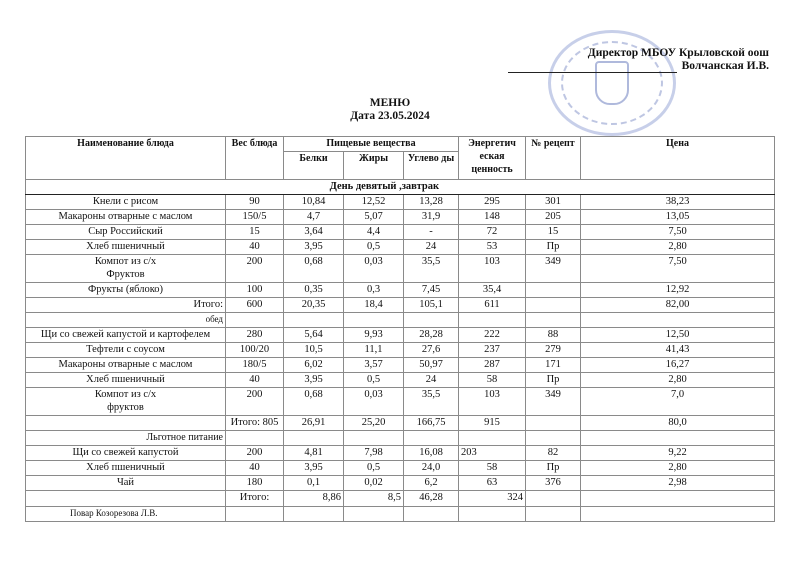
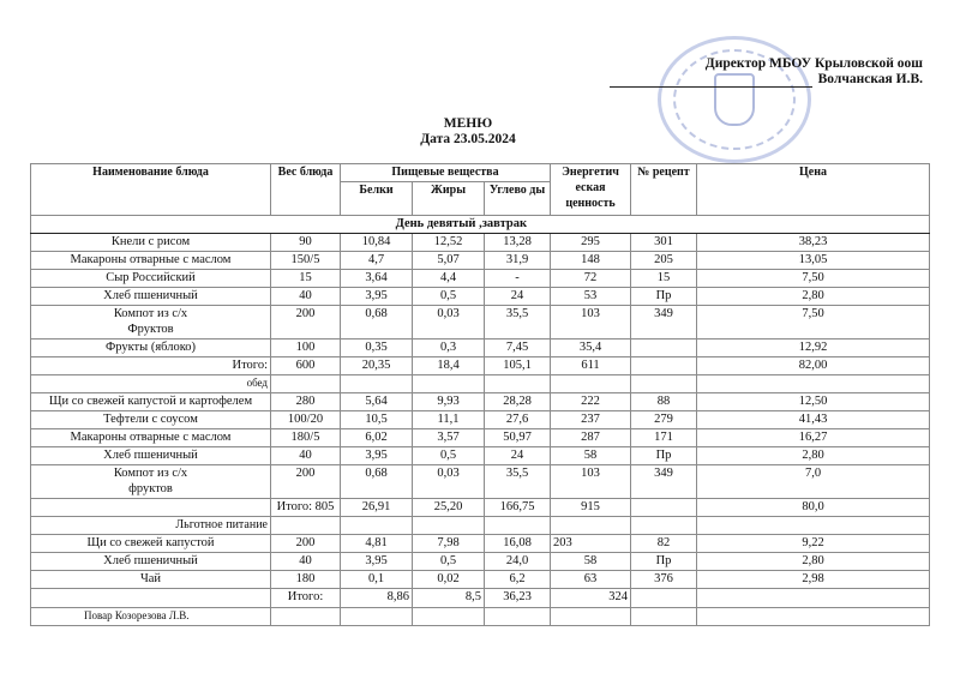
  Директор МБОУ Крыловской оош
  Волчанская И.В.
  МЕНЮ
  Дата 23.05.2024
  Наименование блюда	Вес блюда	Пищевые вещества	Энергетич еская ценность	№ рецепт	Цена
  Белки	Жиры	Углево ды
  День девятый ,завтрак
  Кнели с рисом	90	10,84	12,52	13,28	295	301	38,23
  Макароны отварные с маслом	150/5	4,7	5,07	31,9	148	205	13,05
  Сыр Российский	15	3,64	4,4	-	72	15	7,50
  Хлеб пшеничный	40	3,95	0,5	24	53	Пр	2,80
  Компот из с/хФруктов	200	0,68	0,03	35,5	103	349	7,50
  Фрукты (яблоко)	100	0,35	0,3	7,45	35,4		12,92
  Итого:	600	20,35	18,4	105,1	611		82,00
  обед
  Щи со свежей капустой и картофелем	280	5,64	9,93	28,28	222	88	12,50
  Тефтели с соусом	100/20	10,5	11,1	27,6	237	279	41,43
  Макароны отварные с маслом	180/5	6,02	3,57	50,97	287	171	16,27
  Хлеб пшеничный	40	3,95	0,5	24	58	Пр	2,80
  Компот из с/хфруктов	200	0,68	0,03	35,5	103	349	7,0
  	Итого: 805	26,91	25,20	166,75	915		80,0
  Льготное питание
  Щи со свежей капустой	200	4,81	7,98	16,08	203	82	9,22
  Хлеб пшеничный	40	3,95	0,5	24,0	58	Пр	2,80
  Чай	180	0,1	0,02	6,2	63	376	2,98
- 	Итого:	8,86	8,5	46,28	324
+ 	Итого:	8,86	8,5	36,23	324
  Повар Козорезова Л.В.
